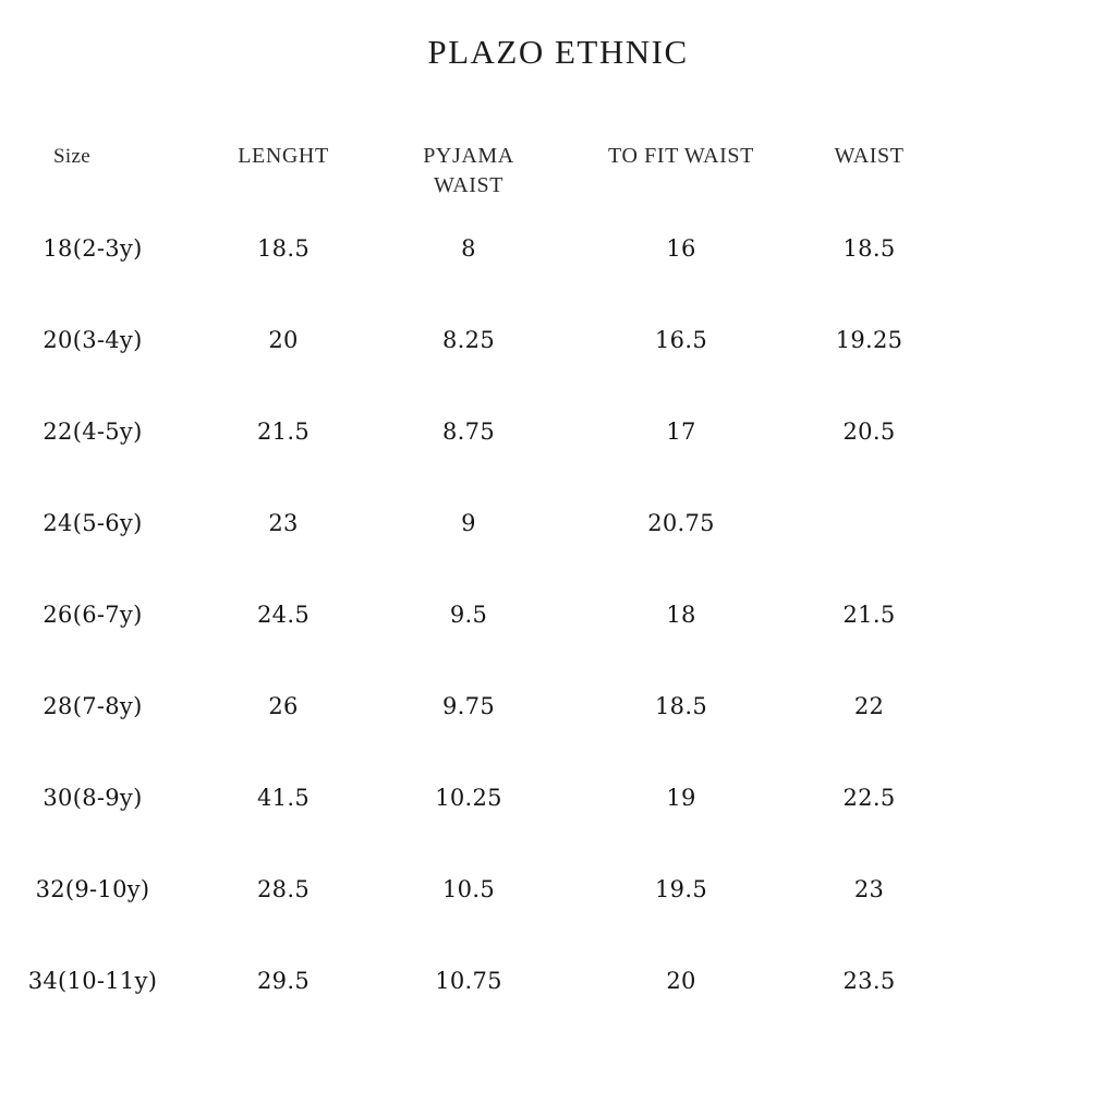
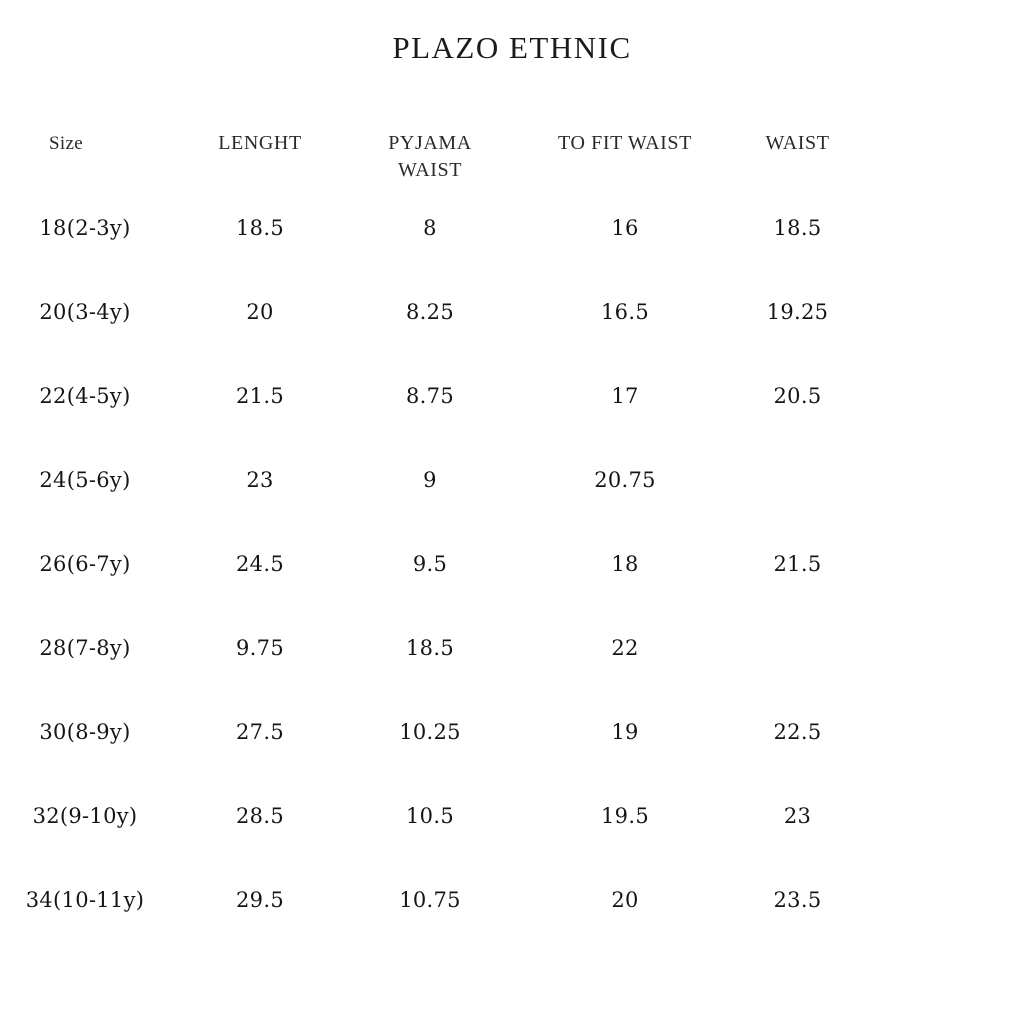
  PLAZO ETHNIC
  Size
  LENGHT
  PYJAMA WAIST
  TO FIT WAIST
  WAIST
  18(2-3y)
  18.5
  8
  16
  18.5
  20(3-4y)
  20
  8.25
  16.5
  19.25
  22(4-5y)
  21.5
  8.75
  17
  20.5
  24(5-6y)
  23
  9
  20.75
  26(6-7y)
  24.5
  9.5
  18
  21.5
  28(7-8y)
- 26
  9.75
  18.5
  22
  30(8-9y)
- 41.5
+ 27.5
  10.25
  19
  22.5
  32(9-10y)
  28.5
  10.5
  19.5
  23
  34(10-11y)
  29.5
  10.75
  20
  23.5
